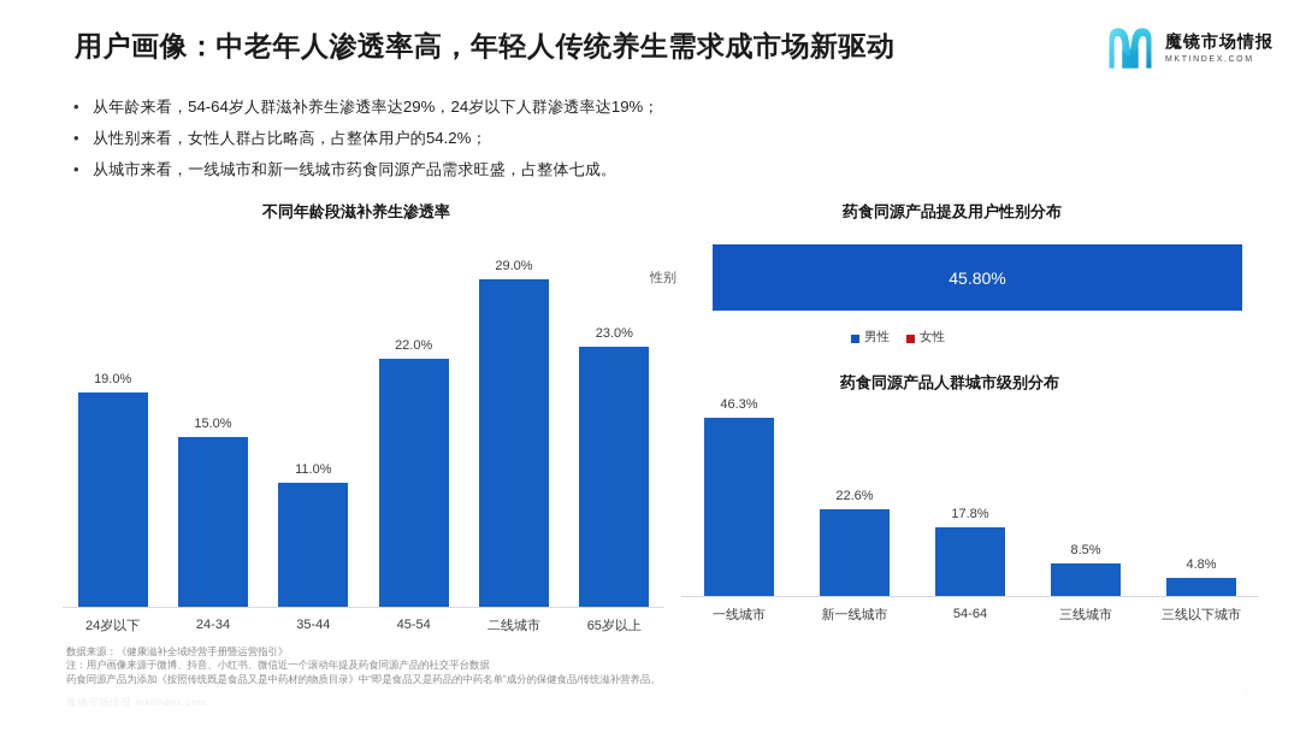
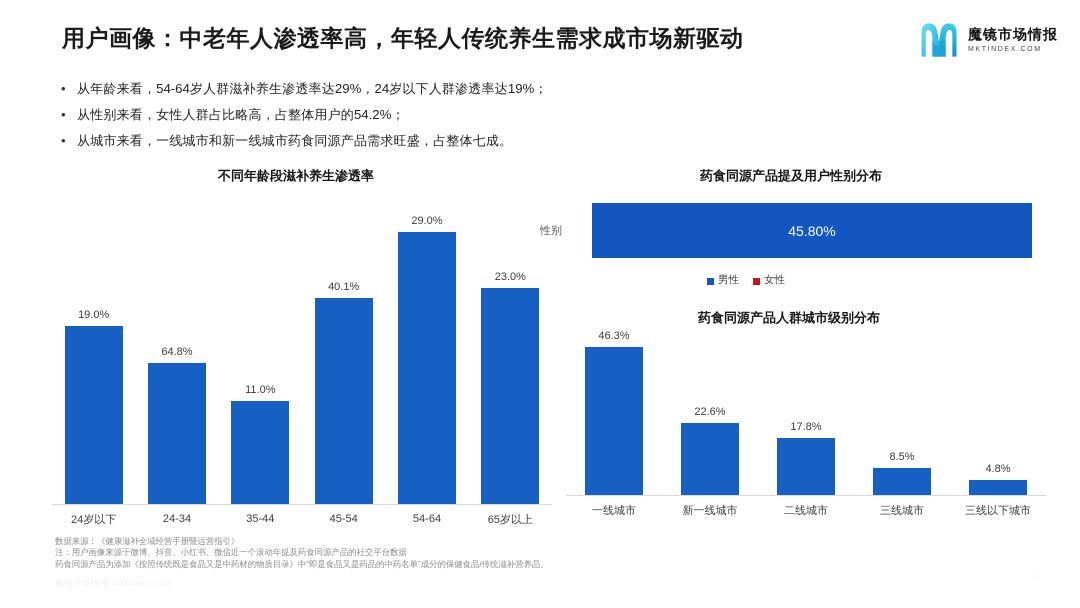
  用户画像：中老年人渗透率高，年轻人传统养生需求成市场新驱动
  魔镜市场情报
  •
  从年龄来看，54-64岁人群滋补养生渗透率达29%，24岁以下人群渗透率达19%；
  •
  从性别来看，女性人群占比略高，占整体用户的54.2%；
  •
  从城市来看，一线城市和新一线城市药食同源产品需求旺盛，占整体七成。
  不同年龄段滋补养生渗透率
  19.0%
  24岁以下
- 15.0%
+ 64.8%
  24-34
  11.0%
  35-44
- 22.0%
+ 40.1%
  45-54
  29.0%
- 二线城市
+ 54-64
  23.0%
  65岁以上
  药食同源产品提及用户性别分布
  性别
  45.80%
  男性
  女性
  药食同源产品人群城市级别分布
  46.3%
  一线城市
  22.6%
  新一线城市
  17.8%
- 54-64
+ 二线城市
  8.5%
  三线城市
  4.8%
  三线以下城市
  数据来源：《健康滋补全域经营手册暨运营指引》
  注：用户画像来源于微博、抖音、小红书、微信近一个滚动年提及药食同源产品的社交平台数据
  药食同源产品为添加《按照传统既是食品又是中药材的物质目录》中“即是食品又是药品的中药名单”成分的保健食品/传统滋补营养品。
